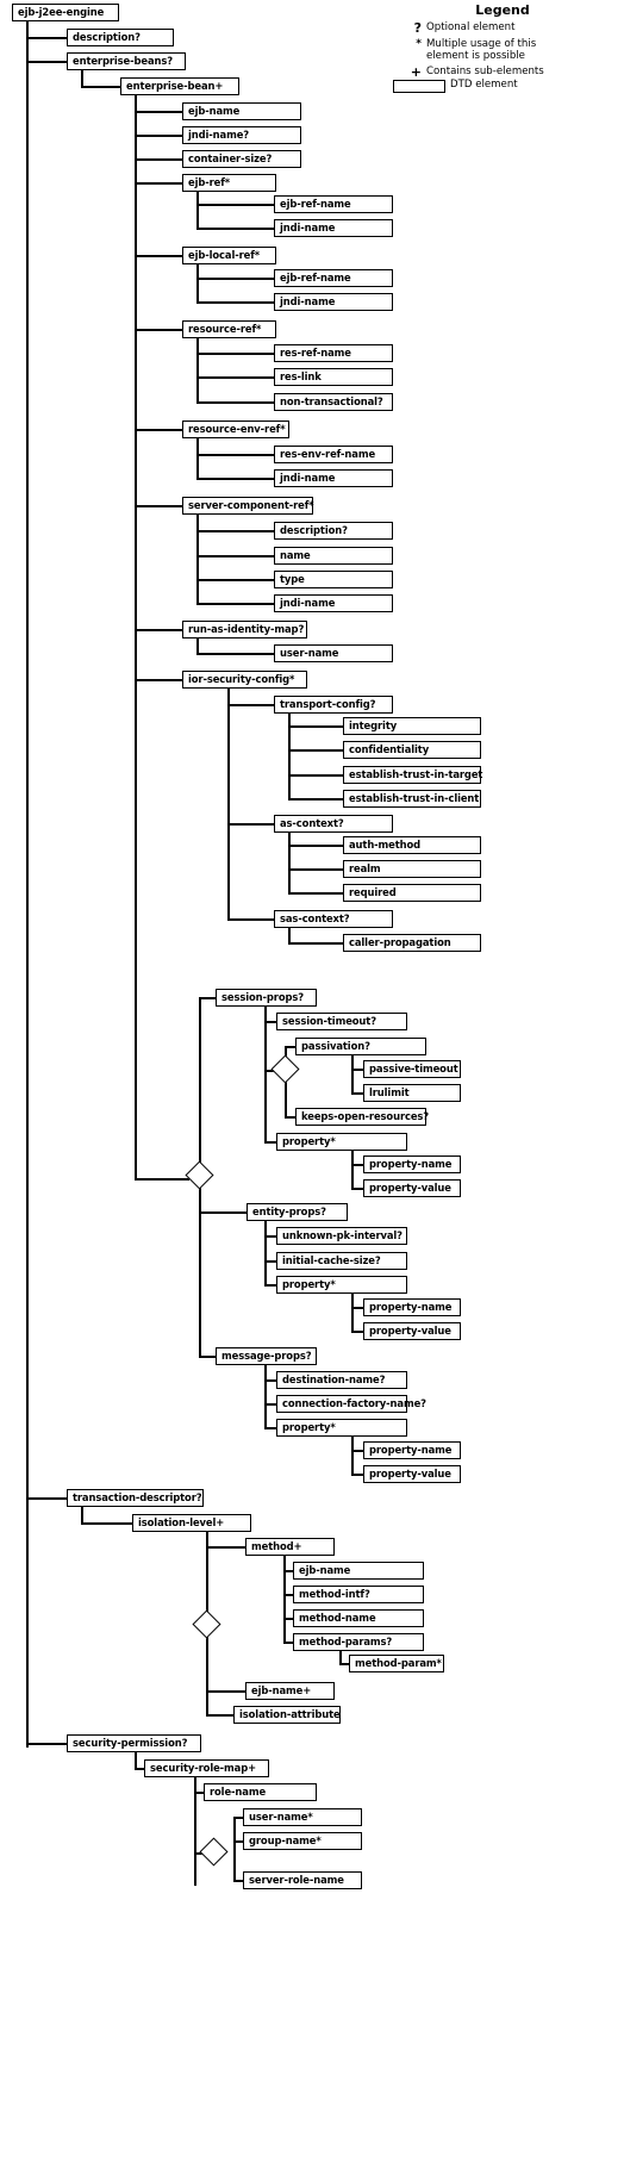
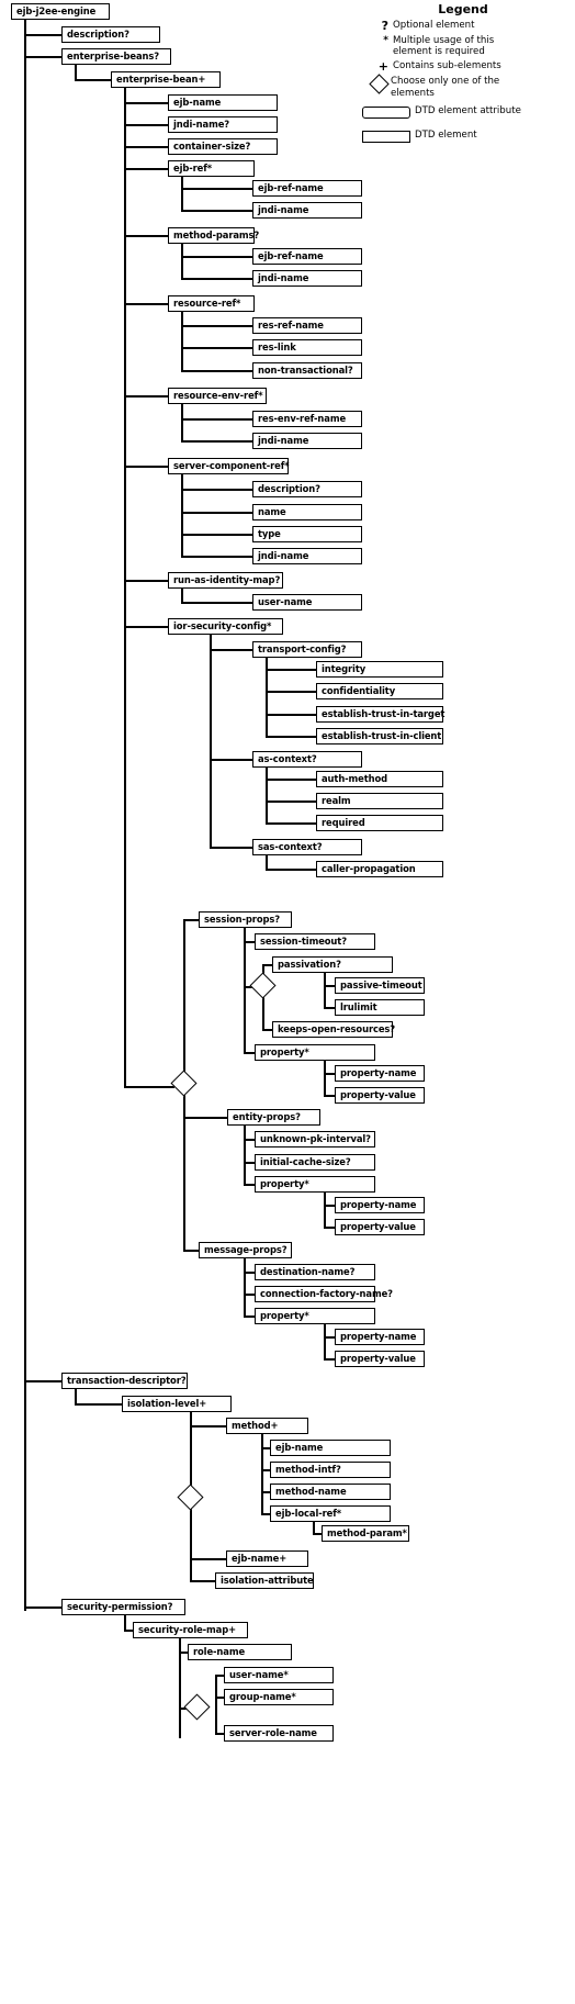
  ejb-j2ee-engine
  description?
  enterprise-beans?
  enterprise-bean+
  ejb-name
  jndi-name?
  container-size?
  ejb-ref*
  ejb-ref-name
  jndi-name
- ejb-local-ref*
+ method-params?
  ejb-ref-name
  jndi-name
  resource-ref*
  res-ref-name
  res-link
  non-transactional?
  resource-env-ref*
  res-env-ref-name
  jndi-name
  server-component-ref*
  description?
  name
  type
  jndi-name
  run-as-identity-map?
  user-name
  ior-security-config*
  transport-config?
  integrity
  confidentiality
  establish-trust-in-target
  establish-trust-in-client
  as-context?
  auth-method
  realm
  required
  sas-context?
  caller-propagation
  session-props?
  session-timeout?
  passivation?
  passive-timeout
  lrulimit
  keeps-open-resources?
  property*
  property-name
  property-value
  entity-props?
  unknown-pk-interval?
  initial-cache-size?
  property*
  property-name
  property-value
  message-props?
  destination-name?
  connection-factory-name?
  property*
  property-name
  property-value
  transaction-descriptor?
  isolation-level+
  method+
  ejb-name
  method-intf?
  method-name
- method-params?
+ ejb-local-ref*
  method-param*
  ejb-name+
  isolation-attribute
  security-permission?
  security-role-map+
  role-name
  user-name*
  group-name*
  server-role-name
  Legend
  ?
  Optional element
  *
- Multiple usage of this element is possible
+ Multiple usage of this element is required
  +
  Contains sub-elements
+ Choose only one of the elements
+ DTD element attribute
  DTD element
